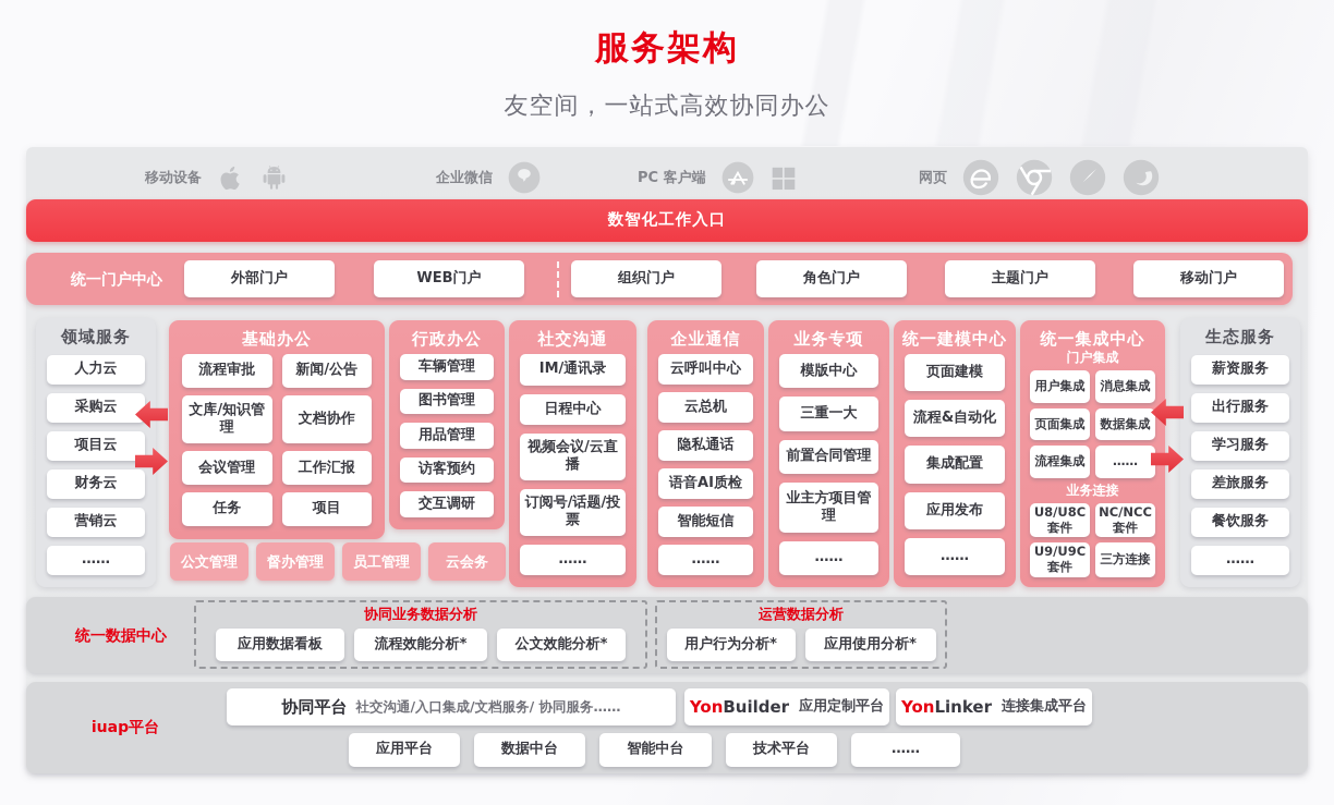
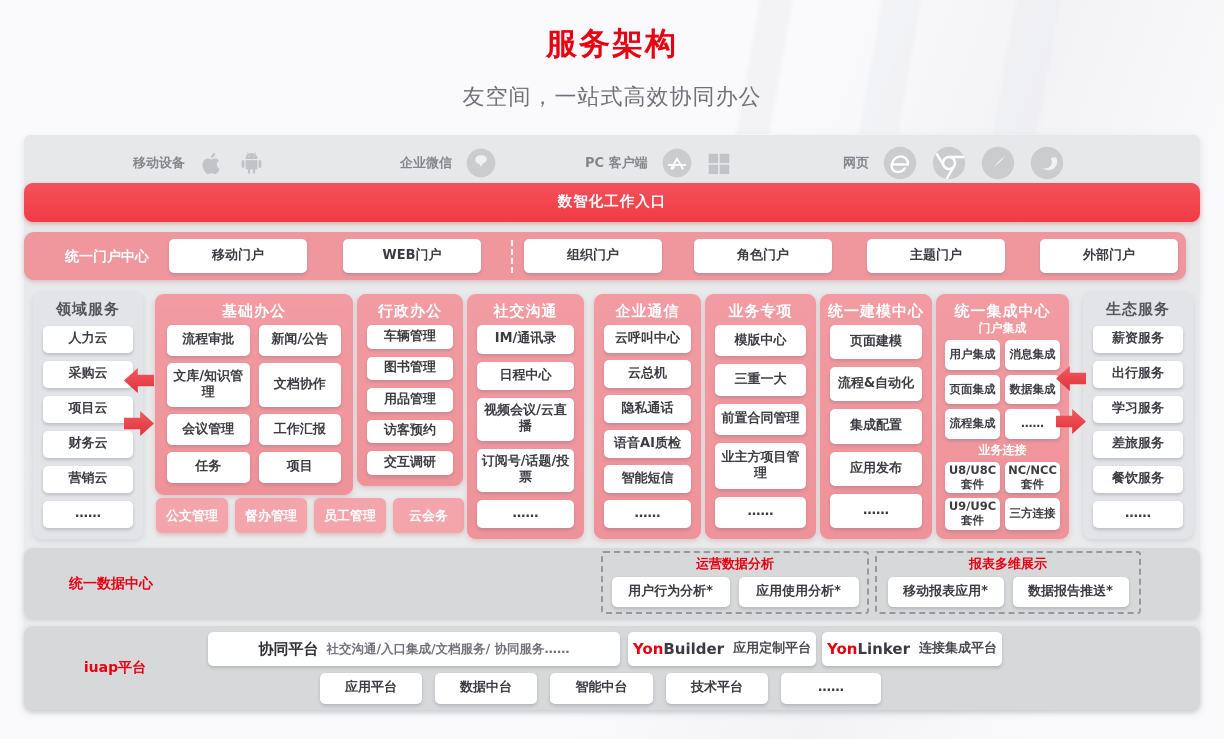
  服务架构
  友空间，一站式高效协同办公
  移动设备
  企业微信
  PC 客户端
  网页
  数智化工作入口
  统一门户中心
- 外部门户
+ 移动门户
  WEB门户
  组织门户
  角色门户
  主题门户
- 移动门户
+ 外部门户
  领域服务
  人力云
  采购云
  项目云
  财务云
  营销云
  ……
  基础办公
  流程审批
  新闻/公告
  文库/知识管理
  文档协作
  会议管理
  工作汇报
  任务
  项目
  公文管理
  督办管理
  员工管理
  云会务
  行政办公
  车辆管理
  图书管理
  用品管理
  访客预约
  交互调研
  社交沟通
  IM/通讯录
  日程中心
  视频会议/云直播
  订阅号/话题/投票
  ……
  企业通信
  云呼叫中心
  云总机
  隐私通话
  语音AI质检
  智能短信
  ……
  业务专项
  模版中心
  三重一大
  前置合同管理
  业主方项目管理
  ……
  统一建模中心
  页面建模
  流程&自动化
  集成配置
  应用发布
  ……
  统一集成中心
  门户集成
  用户集成
  消息集成
  页面集成
  数据集成
  流程集成
  ……
  业务连接
  U8/U8C套件
  NC/NCC套件
  U9/U9C套件
  三方连接
  生态服务
  薪资服务
  出行服务
  学习服务
  差旅服务
  餐饮服务
  ……
  统一数据中心
- 协同业务数据分析
- 应用数据看板
- 流程效能分析*
- 公文效能分析*
  运营数据分析
  用户行为分析*
  应用使用分析*
+ 报表多维展示
+ 移动报表应用*
+ 数据报告推送*
  iuap平台
  协同平台
  社交沟通/入口集成/文档服务/ 协同服务……
  Yon
  Builder
  应用定制平台
  Yon
  Linker
  连接集成平台
  应用平台
  数据中台
  智能中台
  技术平台
  ……
